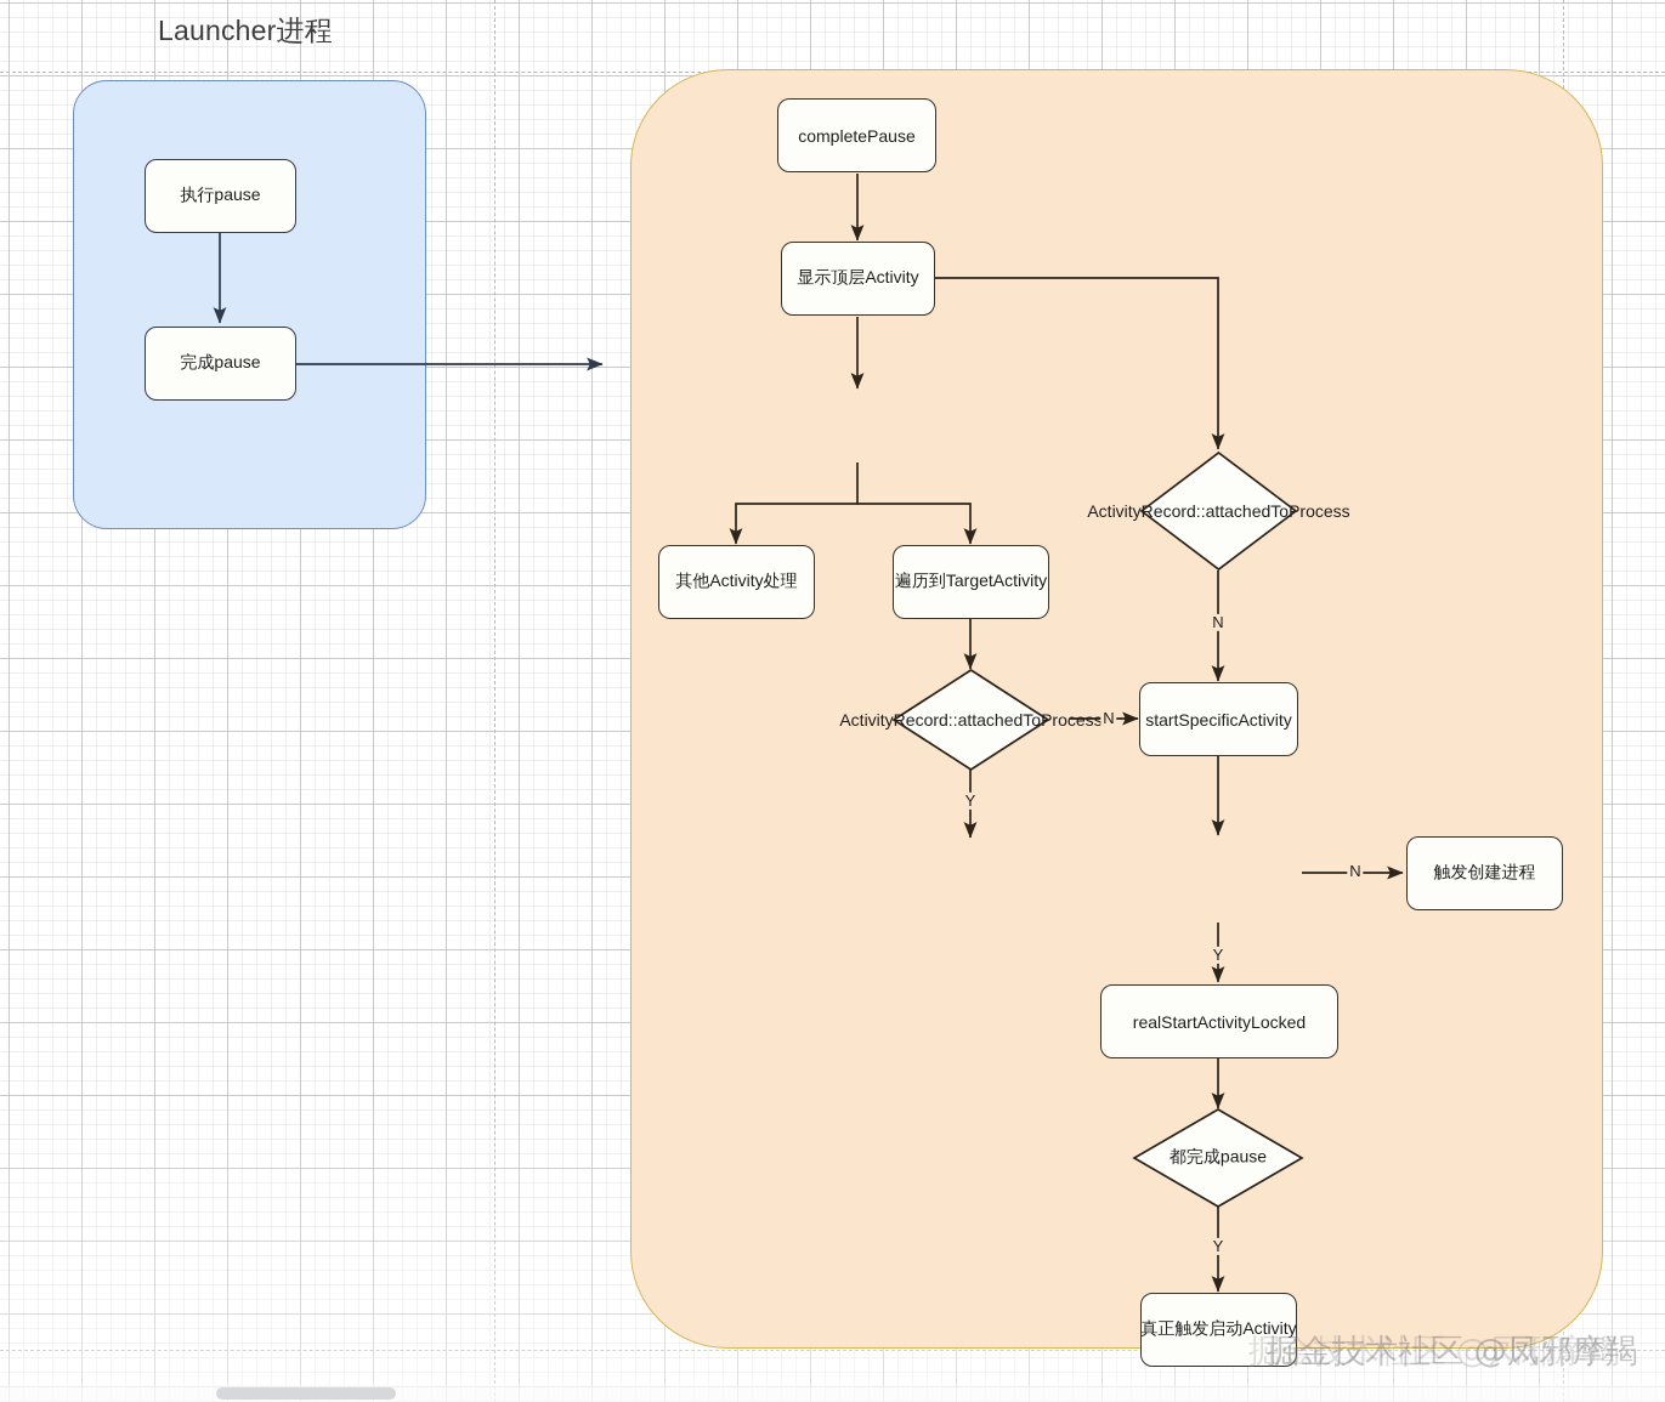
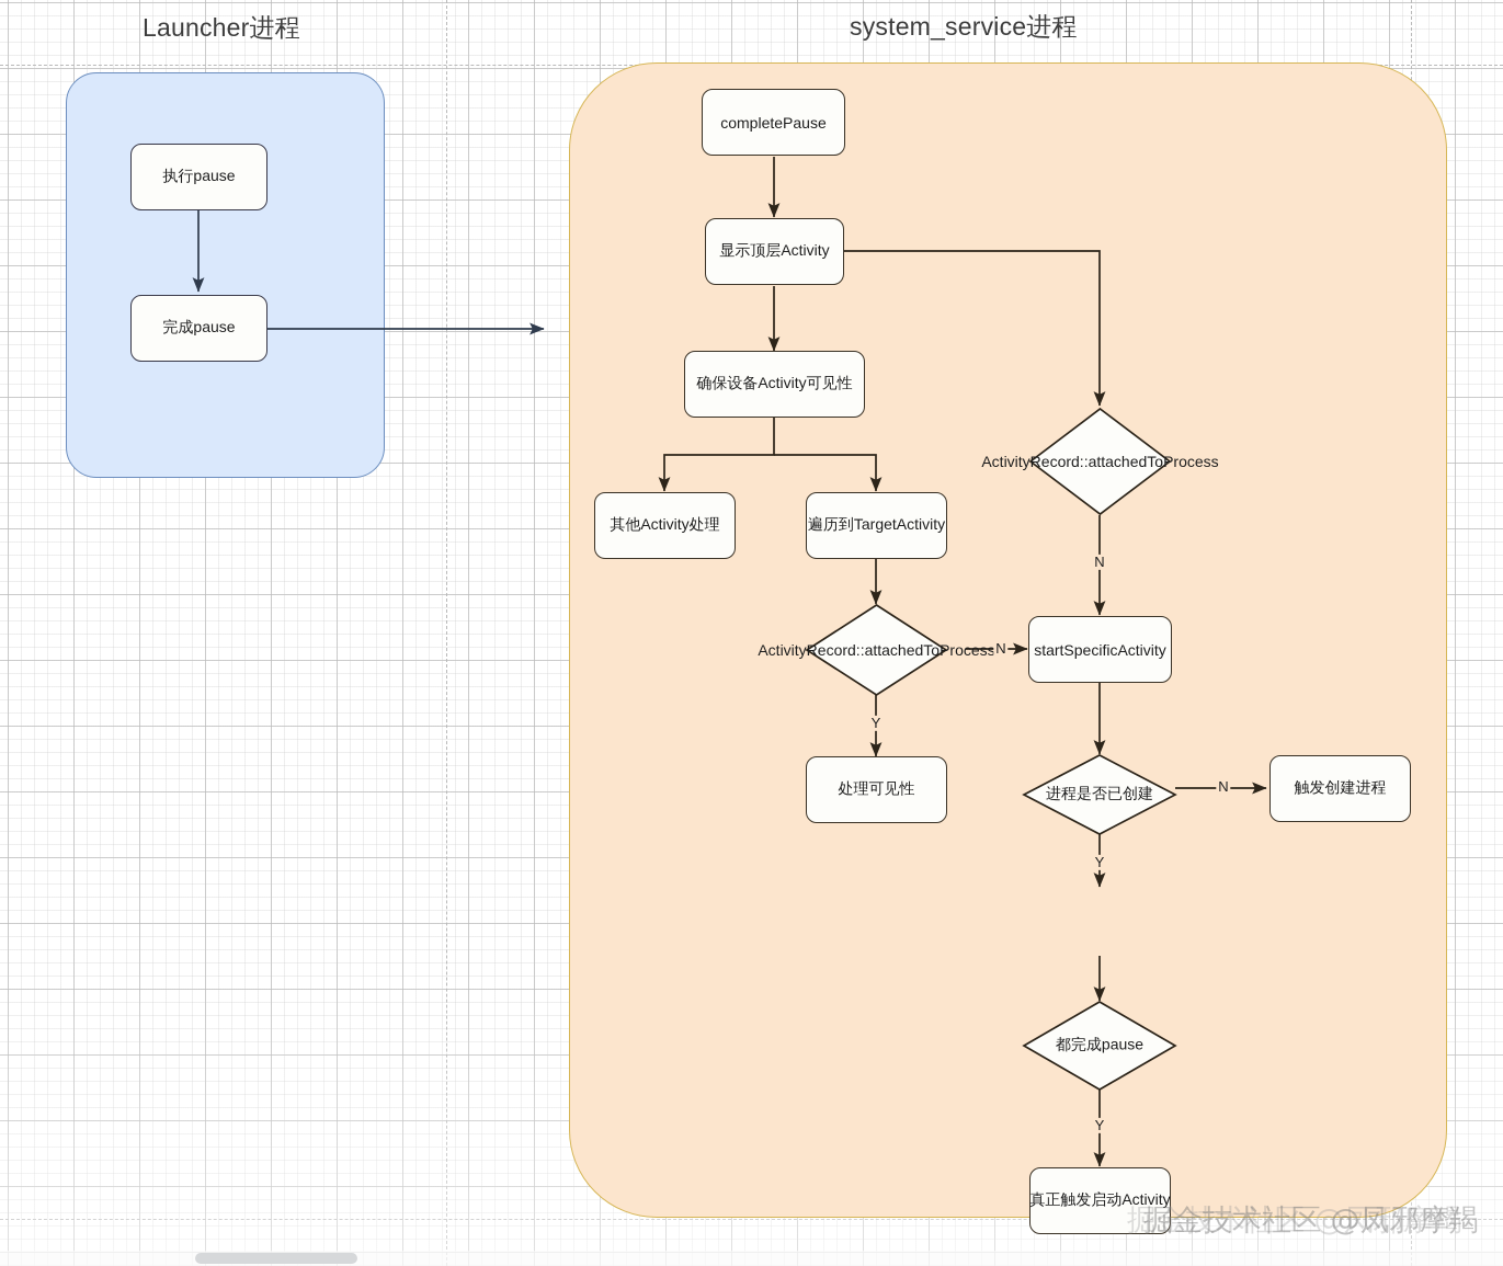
  Launcher进程
+ system_service进程
  ActivityRecord::attachedToProcess
  ActivityRecord::attachedToProcess
+ 进程是否已创建
  都完成pause
  执行pause
  完成pause
  completePause
  显示顶层Activity
+ 确保设备Activity可见性
  其他Activity处理
  遍历到TargetActivity
+ 处理可见性
  startSpecificActivity
  触发创建进程
- realStartActivityLocked
  真正触发启动Activity
  N
  Y
  N
  N
  Y
  Y
  掘金技术社区 @凤邪摩羯
  掘金技术社区 @凤邪摩羯
